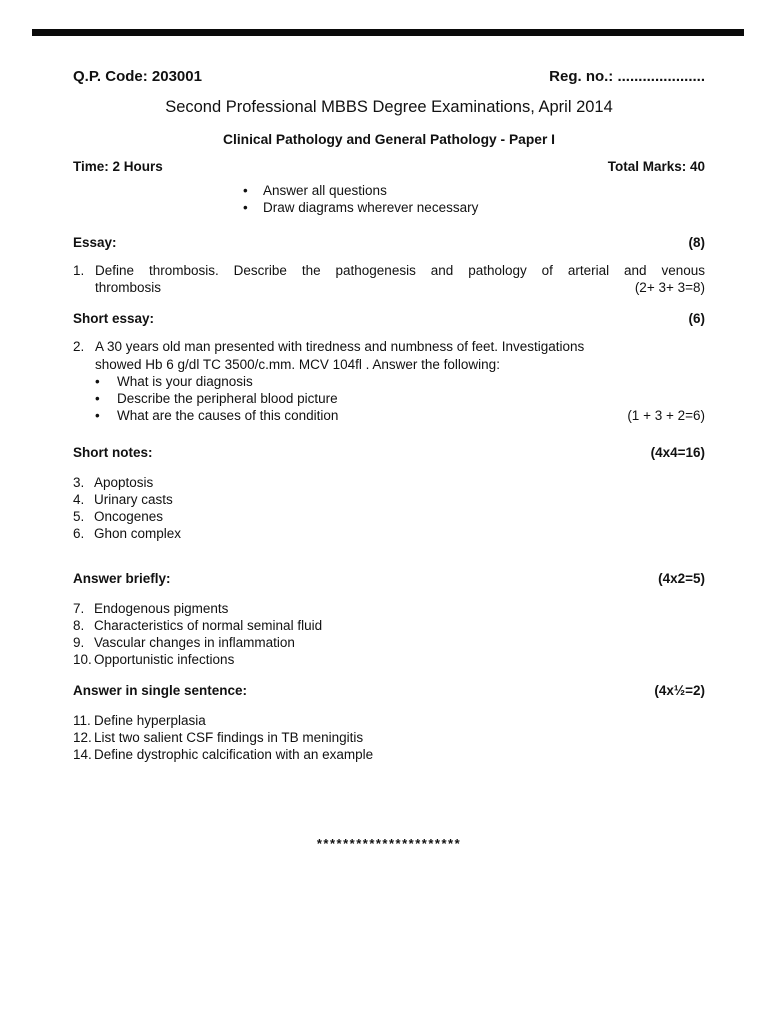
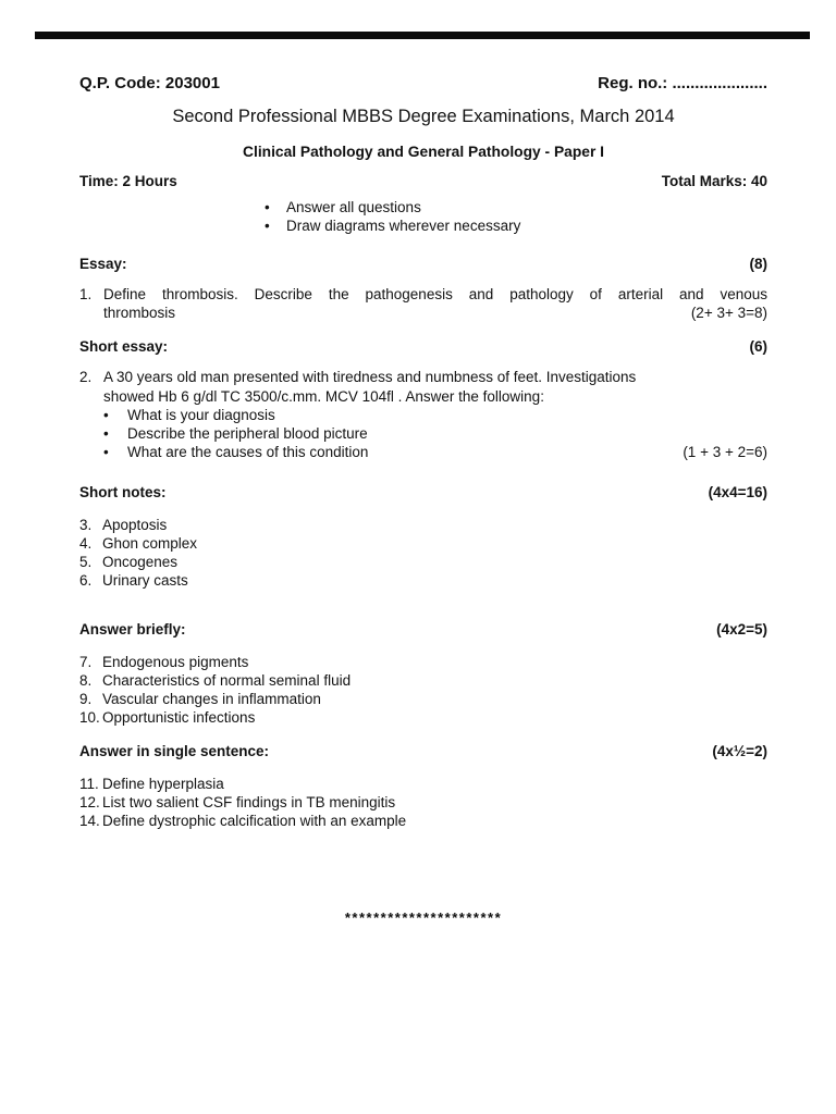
  Q.P. Code: 203001
  Reg. no.: .....................
- Second Professional MBBS Degree Examinations, April 2014
+ Second Professional MBBS Degree Examinations, March 2014
  Clinical Pathology and General Pathology - Paper I
  Time: 2 Hours
  Total Marks: 40
  •
  Answer all questions
  •
  Draw diagrams wherever necessary
  Essay:
  (8)
  1.
  Define thrombosis. Describe the pathogenesis and pathology of arterial and venous
  thrombosis
  (2+ 3+ 3=8)
  Short essay:
  (6)
  2.
  A 30 years old man presented with tiredness and numbness of feet. Investigations
  showed Hb 6 g/dl TC 3500/c.mm. MCV 104fl . Answer the following:
  •
  What is your diagnosis
  •
  Describe the peripheral blood picture
  •
  What are the causes of this condition
  (1 + 3 + 2=6)
  Short notes:
  (4x4=16)
  3.
  Apoptosis
  4.
- Urinary casts
+ Ghon complex
  5.
  Oncogenes
  6.
- Ghon complex
+ Urinary casts
  Answer briefly:
  (4x2=5)
  7.
  Endogenous pigments
  8.
  Characteristics of normal seminal fluid
  9.
  Vascular changes in inflammation
  10.
  Opportunistic infections
  Answer in single sentence:
  (4x½=2)
  11.
  Define hyperplasia
  12.
  List two salient CSF findings in TB meningitis
  14.
  Define dystrophic calcification with an example
  **********************
